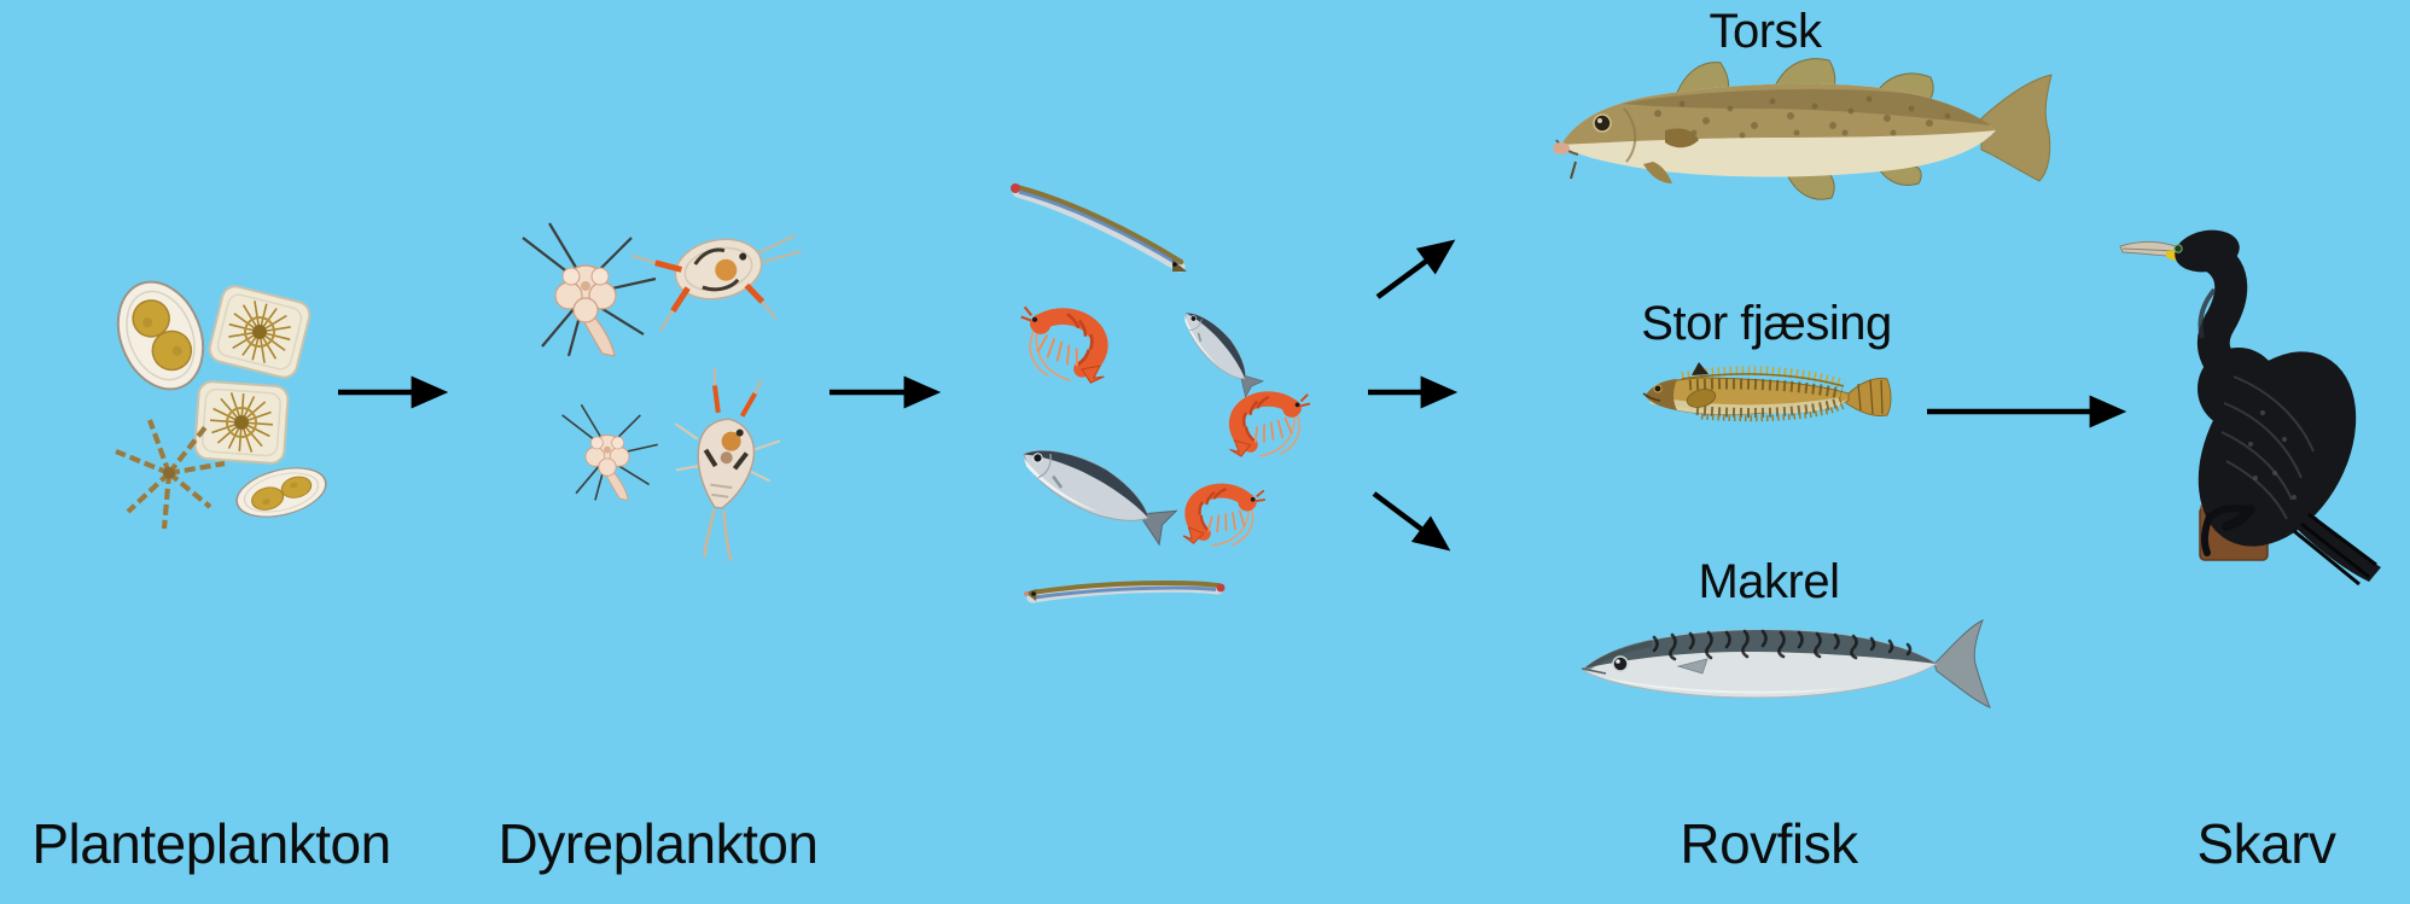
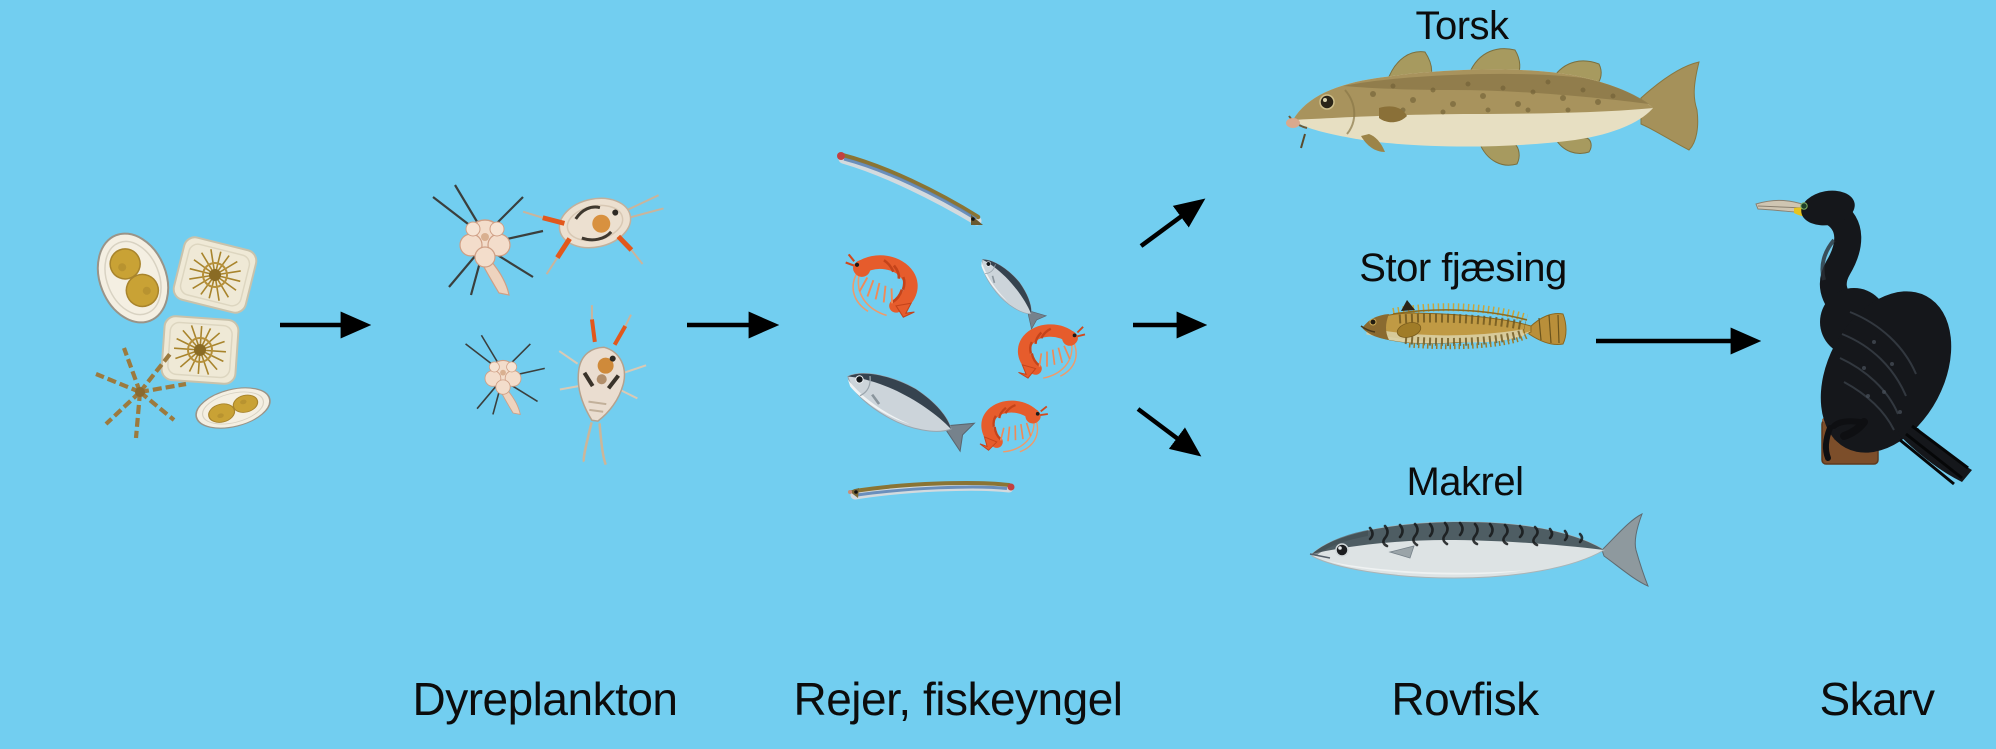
  Torsk
  Stor fjæsing
  Makrel
- Planteplankton
  Dyreplankton
+ Rejer, fiskeyngel
  Rovfisk
  Skarv
